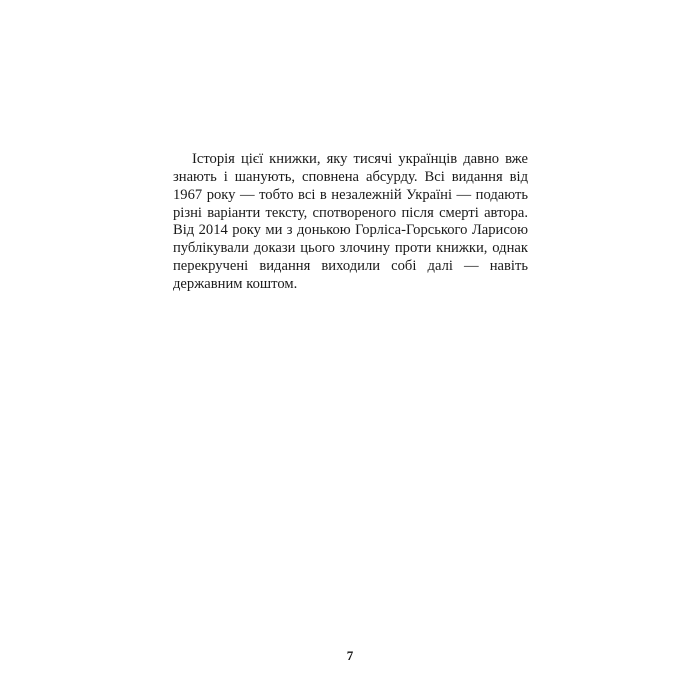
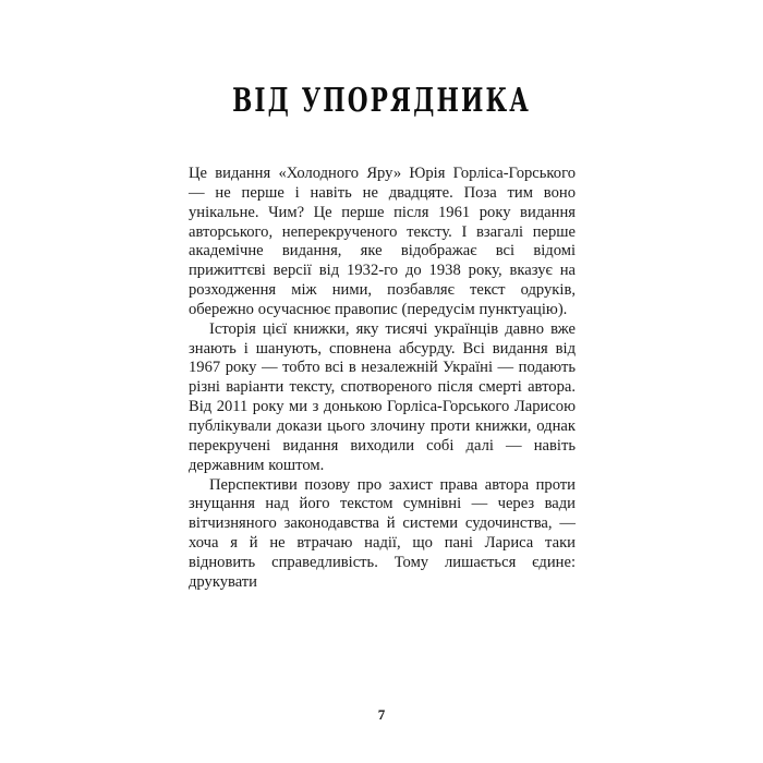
+ ВІД УПОРЯДНИКА
+ Це видання «Холодного Яру» Юрія Горліса-Горського — не перше і навіть не двадцяте. Поза тим воно унікальне. Чим? Це перше після 1961 року видання авторського, неперекрученого тексту. І взагалі перше академічне видання, яке відображає всі відомі прижиттєві версії від 1932-го до 1938 року, вказує на розходження між ними, позбавляє текст одруків, обережно осучаснює правопис (передусім пунктуацію).
- Історія цієї книжки, яку тисячі українців давно вже знають і шанують, сповнена абсурду. Всі видання від 1967 року — тобто всі в незалежній Україні — подають різні варіанти тексту, спотвореного після смерті автора. Від 2014 року ми з донькою Горліса-Горського Ларисою публікували докази цього злочину проти книжки, однак перекручені видання виходили собі далі — навіть державним коштом.
+ Історія цієї книжки, яку тисячі українців давно вже знають і шанують, сповнена абсурду. Всі видання від 1967 року — тобто всі в незалежній Україні — подають різні варіанти тексту, спотвореного після смерті автора. Від 2011 року ми з донькою Горліса-Горського Ларисою публікували докази цього злочину проти книжки, однак перекручені видання виходили собі далі — навіть державним коштом.
+ Перспективи позову про захист права автора проти знущання над його текстом сумнівні — через вади вітчизняного законодавства й системи судочинства, — хоча я й не втрачаю надії, що пані Лариса таки відновить справедливість. Тому лишається єдине: друкувати
  7
